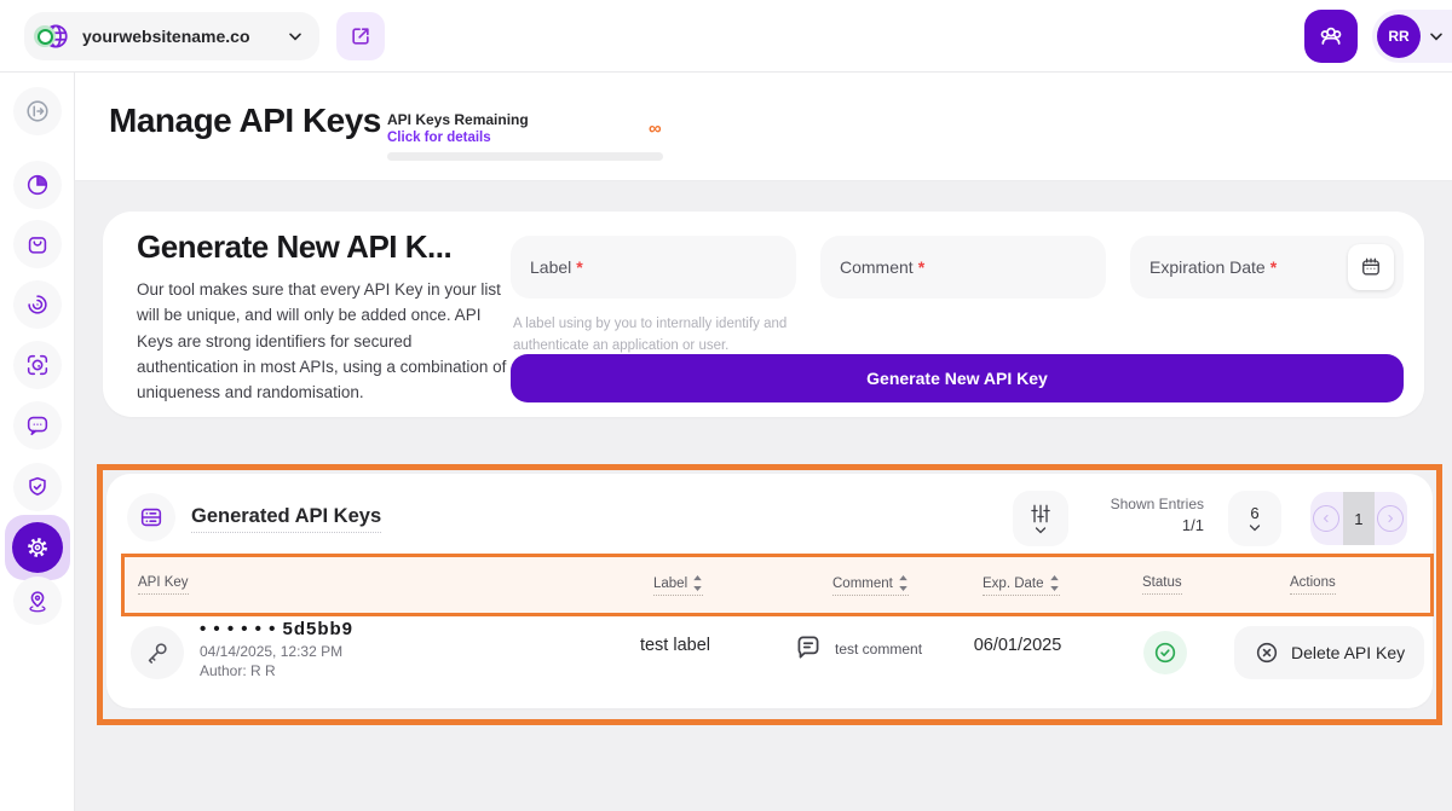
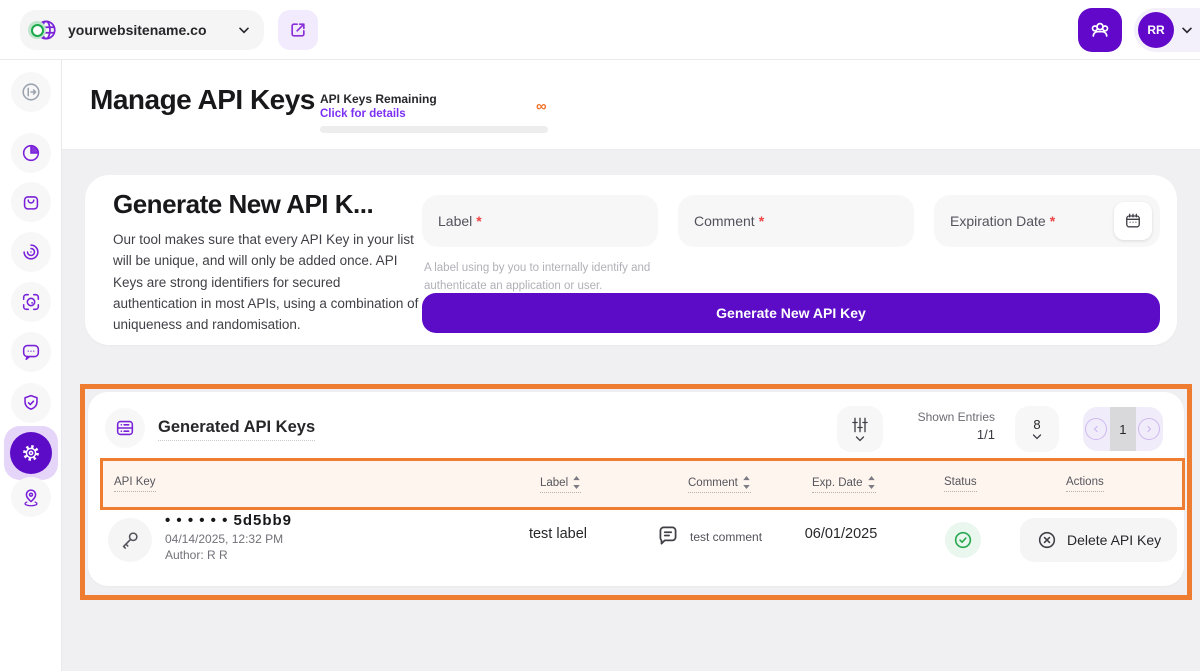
  yourwebsitename.co
  RR
  Manage API Keys
  API Keys Remaining
  Click for details
  ∞
  Generate New API K...
  Our tool makes sure that every API Key in your list will be unique, and will only be added once. API Keys are strong identifiers for secured authentication in most APIs, using a combination of uniqueness and randomisation.
  Label
  *
  Comment
  *
  Expiration Date
  *
  A label using by you to internally identify and authenticate an application or user.
  Generate New API Key
  Generated API Keys
  Shown Entries
  1/1
- 6
+ 8
  1
  • • • • • • 5d5bb9
  04/14/2025, 12:32 PM
  Author: R R
  test label
  test comment
  06/01/2025
  Delete API Key
  API Key
  Label
  Comment
  Exp. Date
  Status
  Actions
